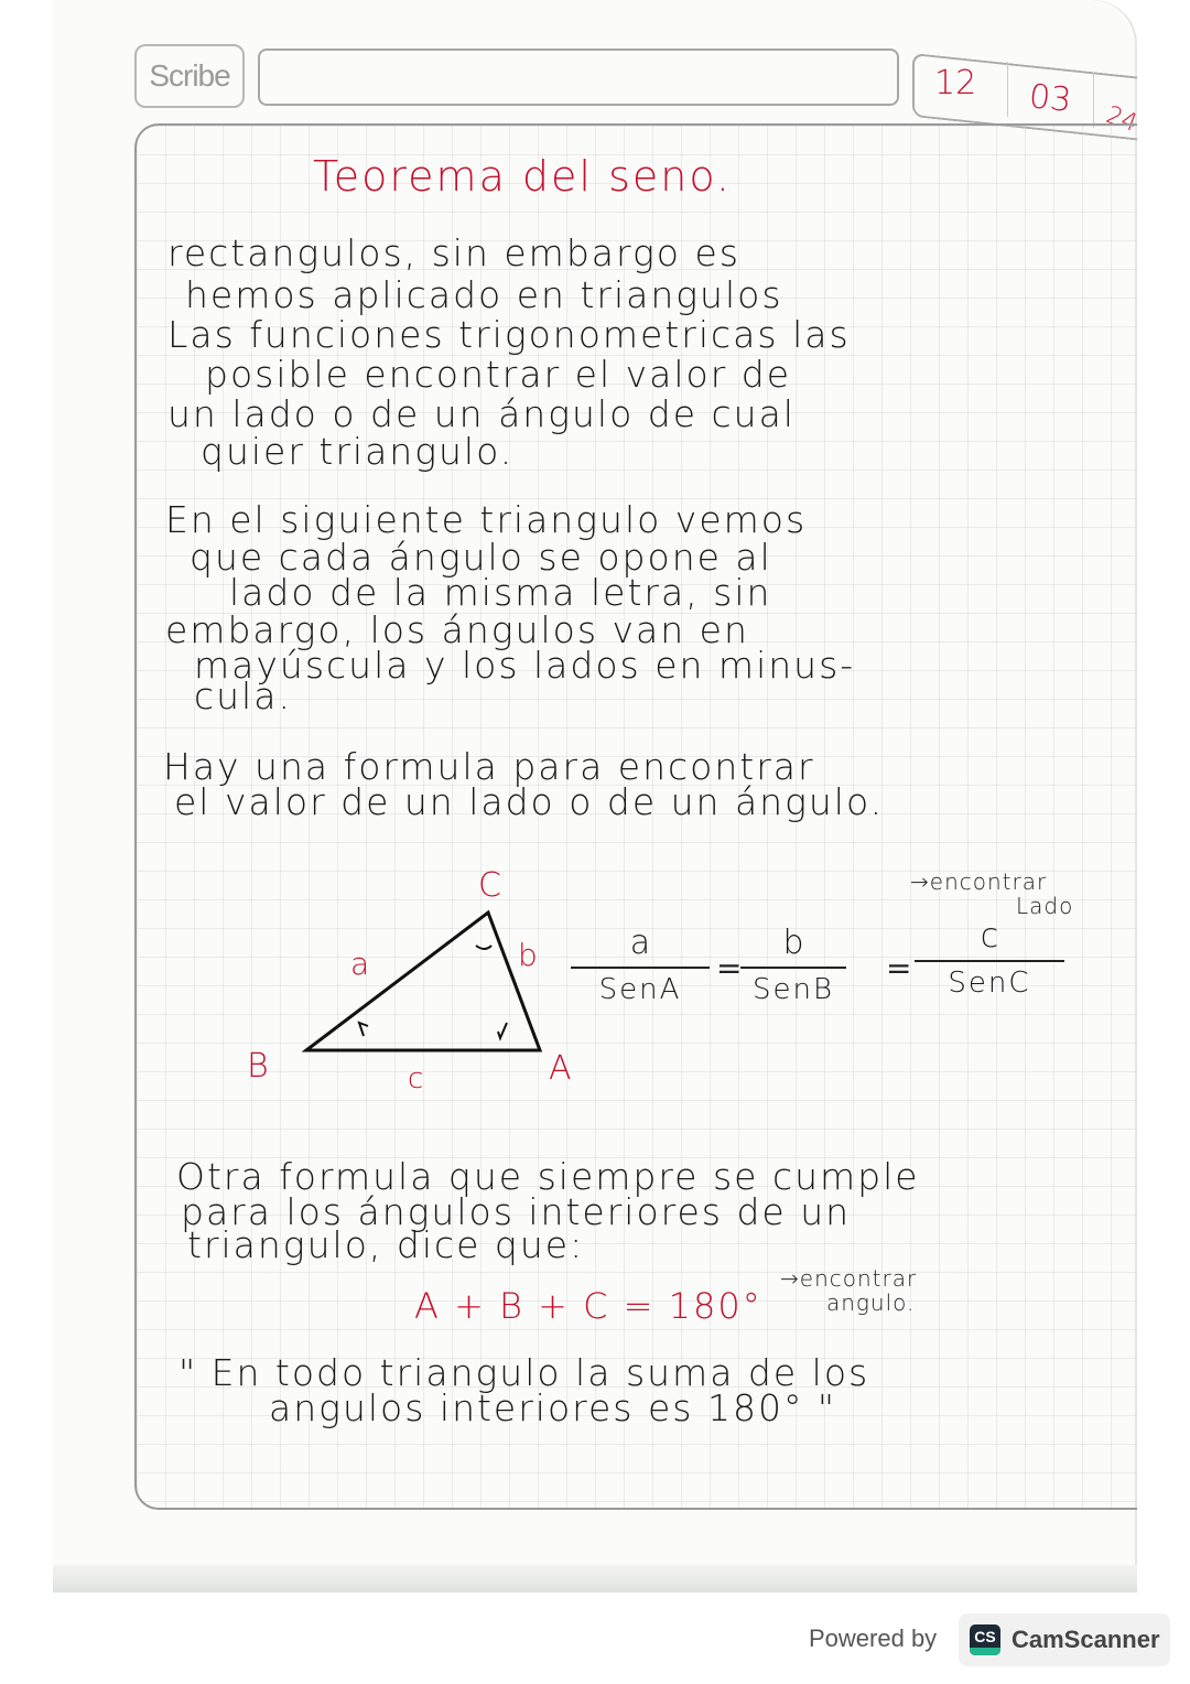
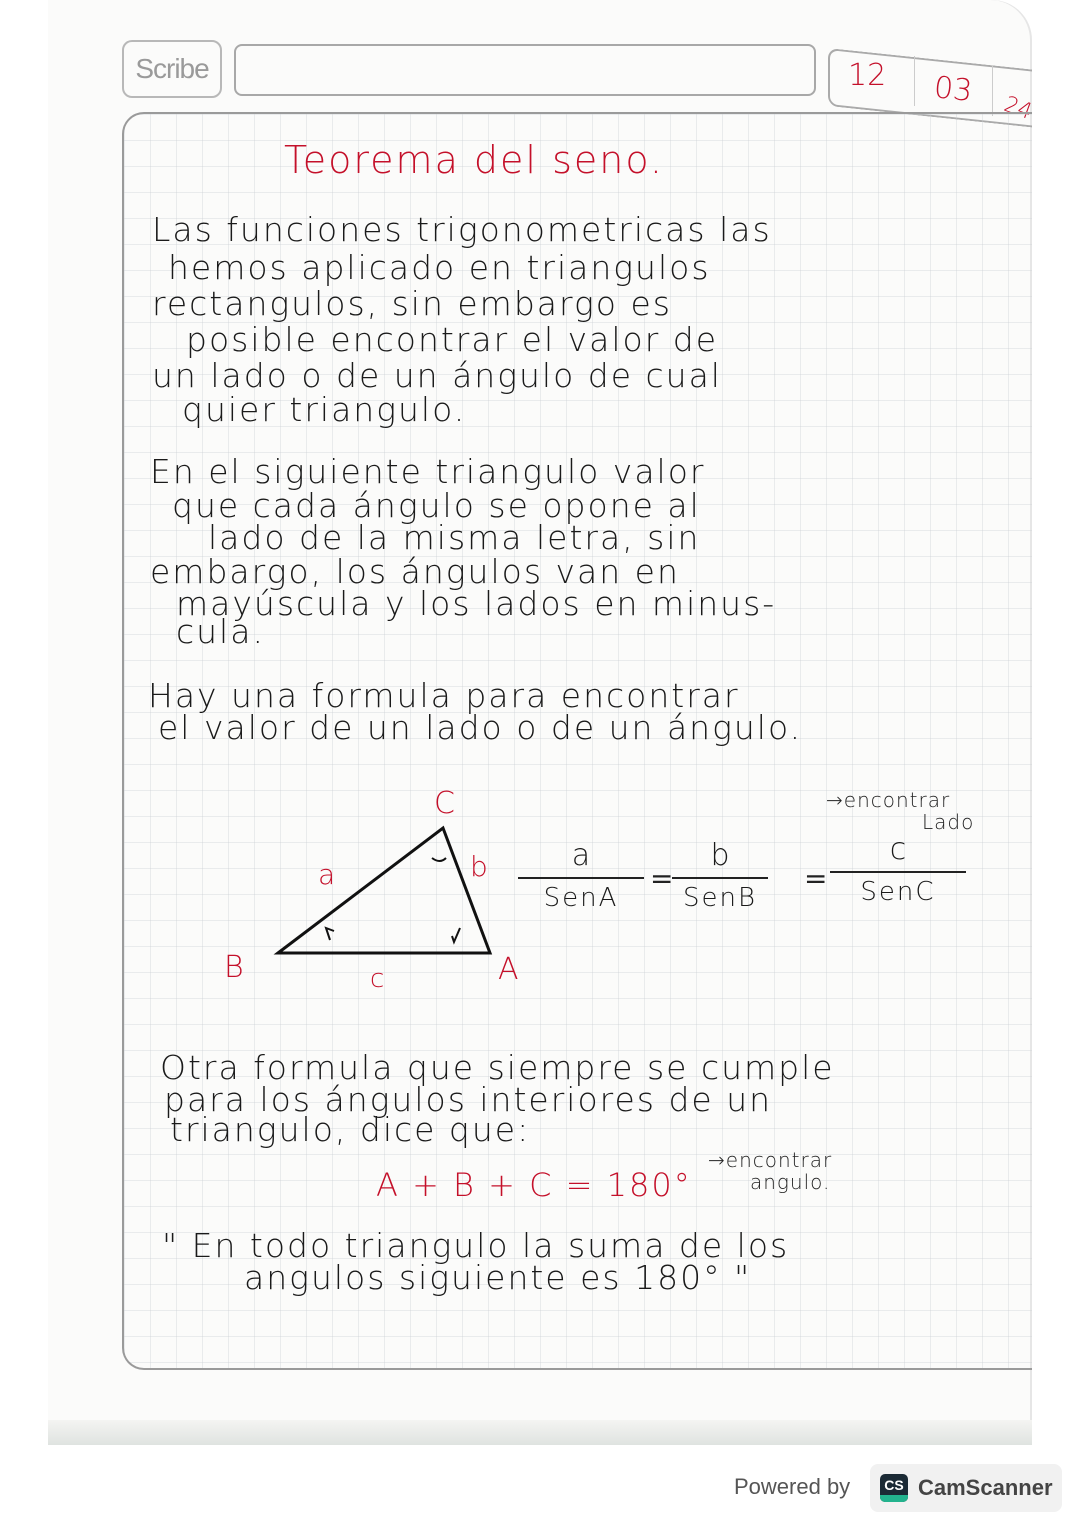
  Scribe
  12
  Teorema del seno.
- rectangulos, sin embargo es
+ Las funciones trigonometricas las
  hemos aplicado en triangulos
- Las funciones trigonometricas las
+ rectangulos, sin embargo es
  posible encontrar el valor de
  un lado o de un ángulo de cual
  quier triangulo.
- En el siguiente triangulo vemos
+ En el siguiente triangulo valor
  que cada ángulo se opone al
  lado de la misma letra, sin
  embargo, los ángulos van en
  mayúscula y los lados en minus-
  cula.
  Hay una formula para encontrar
  el valor de un lado o de un ángulo.
  C
  B
  A
  a
  b
  c
  a
  SenA
  =
  b
  SenB
  =
  c
  SenC
  →encontrar
  Lado
  Otra formula que siempre se cumple
  para los ángulos interiores de un
  triangulo, dice que:
  A + B + C = 180°
  →encontrar
  angulo.
  " En todo triangulo la suma de los
- angulos interiores es 180° "
+ angulos siguiente es 180° "
  Powered by
  CS
  CamScanner
